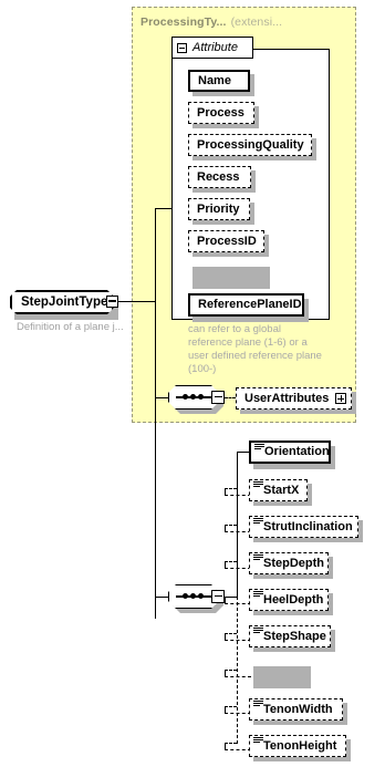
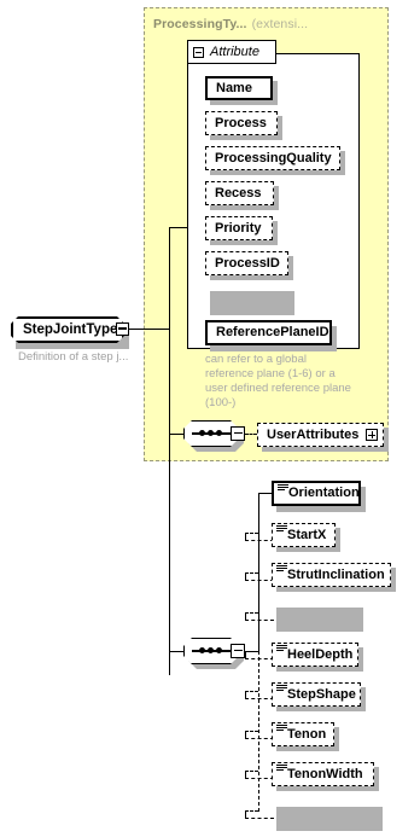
  ProcessingTy... (extensi...
  Attribute
  Name
  Process
  ProcessingQuality
  Recess
  Priority
  ProcessID
  ReferencePlaneID
  can refer to a global
  reference plane (1-6) or a
  user defined reference plane
  (100-)
  UserAttributes
  StepJointType
- Definition of a plane j...
+ Definition of a step j...
  Orientation
  StartX
  StrutInclination
- StepDepth
  HeelDepth
  StepShape
+ Tenon
  TenonWidth
- TenonHeight
